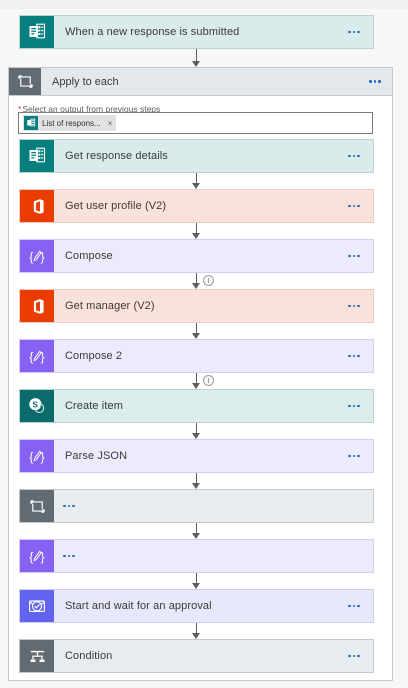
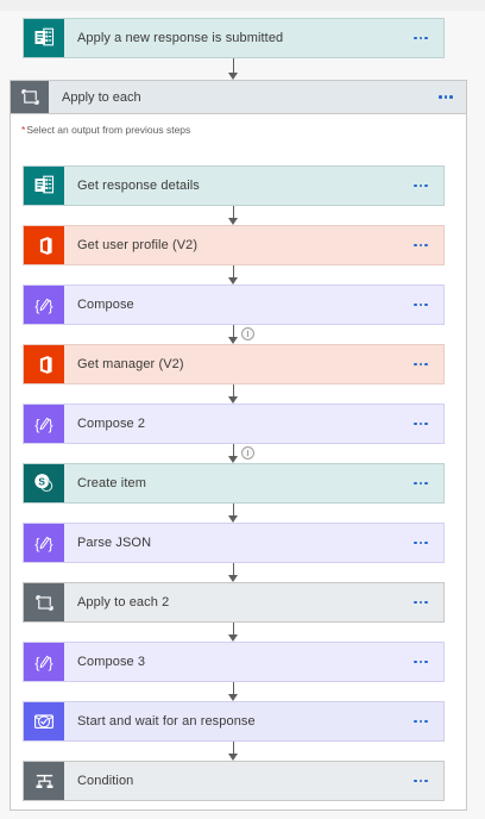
- When a new response is submitted
+ Apply a new response is submitted
  Apply to each
  *Select an output from previous steps
- List of respons...
- ×
  Get response details
  Get user profile (V2)
  {
  }
  Compose
  Get manager (V2)
  {
  }
  Compose 2
  S
  Create item
  {
  }
  Parse JSON
+ Apply to each 2
  {
  }
+ Compose 3
- Start and wait for an approval
+ Start and wait for an response
  Condition
